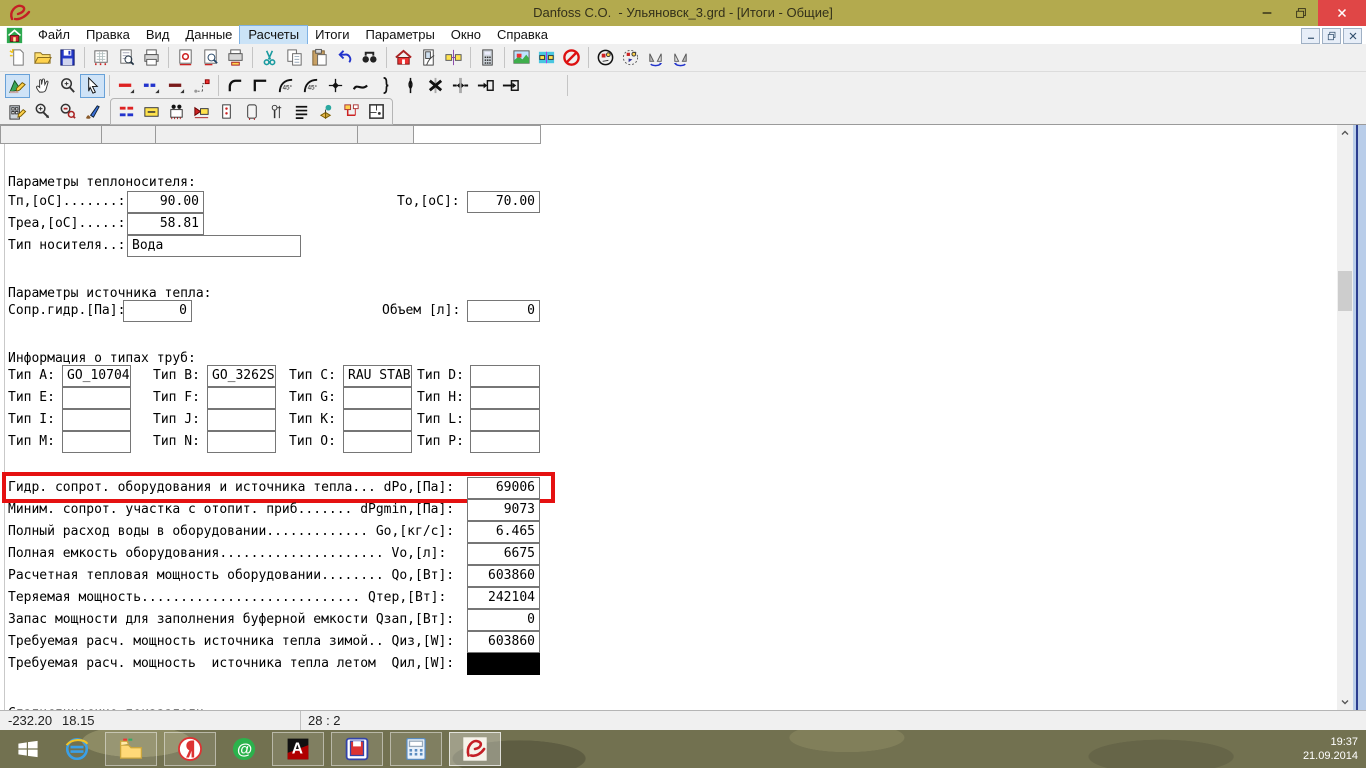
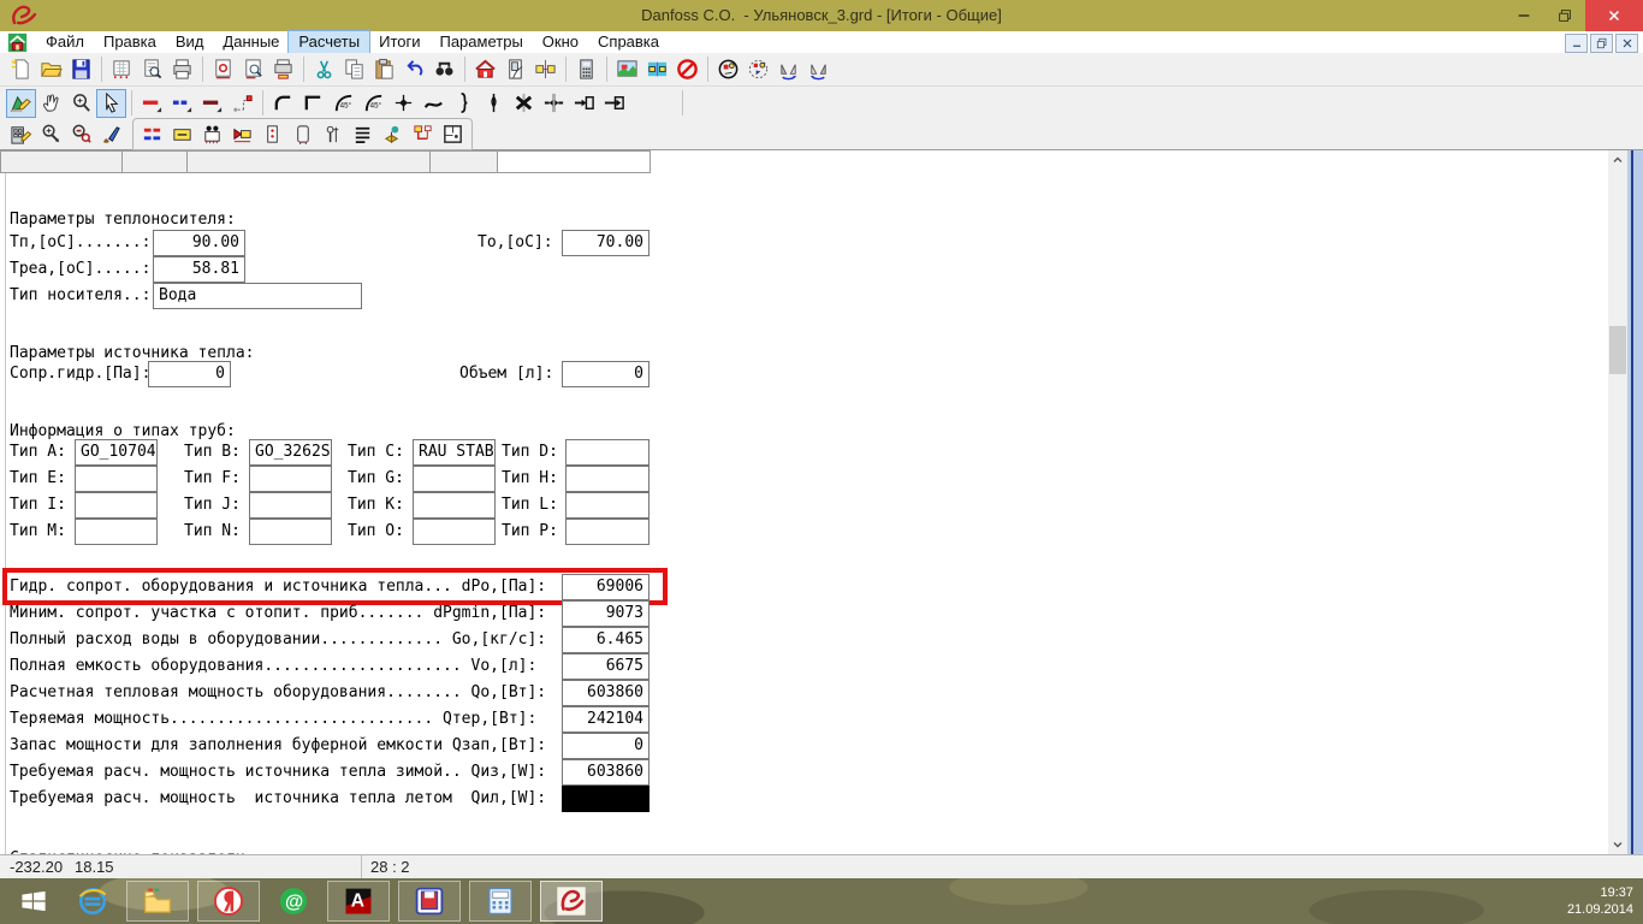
  Danfoss C.O. - Ульяновск_3.grd - [Итоги - Общие]
  Файл
  Правка
  Вид
  Данные
  Расчеты
  Итоги
  Параметры
  Окно
  Справка
  Параметры теплоносителя:
  Тп,[оС].......:
  90.00
  То,[оС]:
  70.00
  Треа,[оС].....:
  58.81
  Тип носителя..:
  Вода
  Параметры источника тепла:
  Сопр.гидр.[Па]:
  0
  Объем [л]:
  0
  Информация о типах труб:
  Тип A:
  GO_10704
  Тип B:
  GO_3262S
  Тип C:
  RAU STAB
  Тип D:
  Тип E:
  Тип F:
  Тип G:
  Тип H:
  Тип I:
  Тип J:
  Тип K:
  Тип L:
  Тип M:
  Тип N:
  Тип O:
  Тип P:
  Гидр. сопрот. оборудования и источника тепла... dPo,[Па]:
  69006
  Миним. сопрот. участка с отопит. приб....... dPgmin,[Па]:
  9073
  Полный расход воды в оборудовании............. Go,[кг/с]:
  6.465
  Полная емкость оборудования..................... Vo,[л]:
  6675
- Расчетная тепловая мощность оборудовании........ Qo,[Вт]:
+ Расчетная тепловая мощность оборудования........ Qo,[Вт]:
  603860
  Теряемая мощность............................ Qтер,[Вт]:
  242104
  Запас мощности для заполнения буферной емкости Qзап,[Вт]:
  0
  Требуемая расч. мощность источника тепла зимой.. Qиз,[W]:
  603860
  Требуемая расч. мощность источника тепла летом Qил,[W]:
  -232.20
  18.15
  28 : 2
  @
  A
  19:37
  21.09.2014
